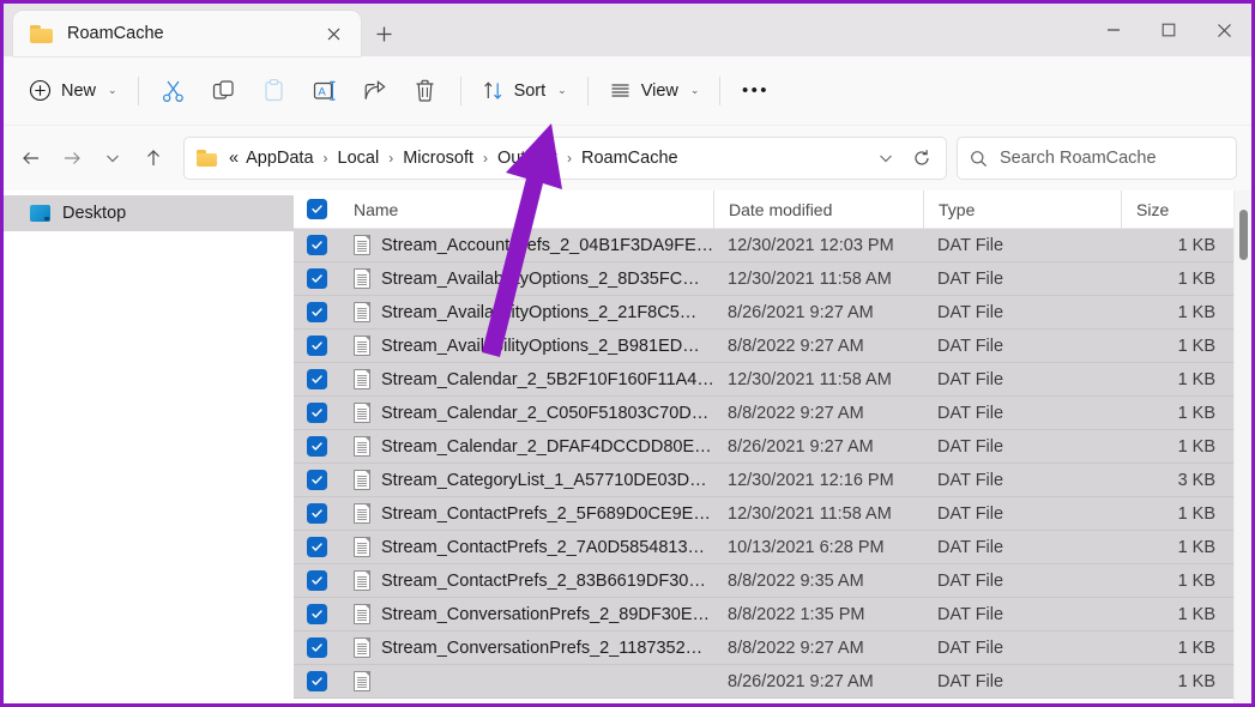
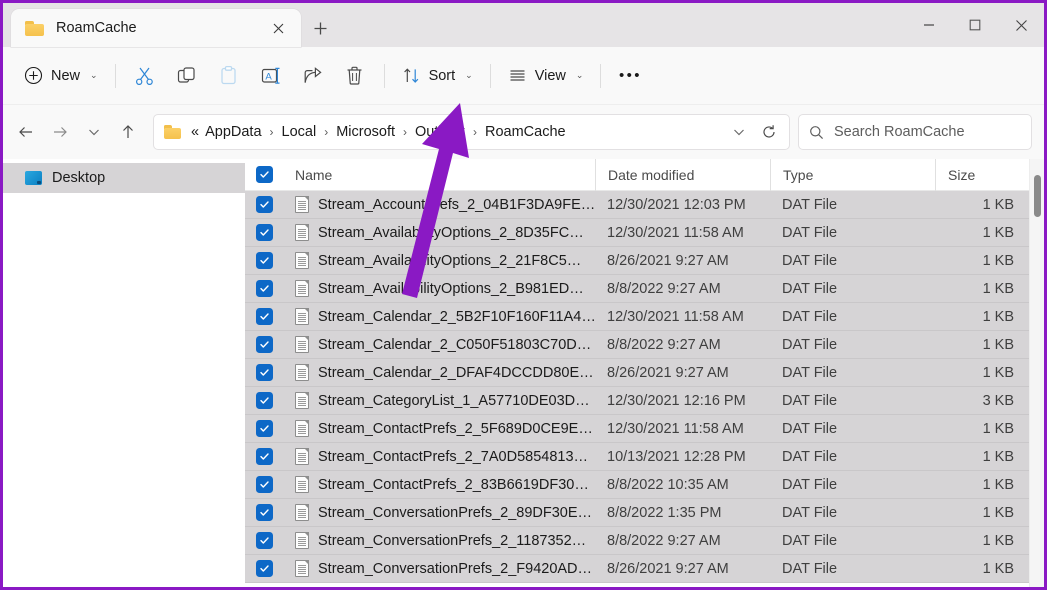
  RoamCache
  New
  ⌄
  A
  Sort
  ⌄
  View
  ⌄
  •••
  «
  AppData
  ›
  Local
  ›
  Microsoft
  ›
  ›
  RoamCache
  Search RoamCache
  Desktop
  Name
  Date modified
  Type
  Size
  Stream_Accountefs_2_04B1F3DA9FE…
  12/30/2021 12:03 PM
  DAT File
  1 KB
  Stream_AvailabyOptions_2_8D35FC…
  12/30/2021 11:58 AM
  DAT File
  1 KB
  Stream_AvailaityOptions_2_21F8C5…
  8/26/2021 9:27 AM
  DAT File
  1 KB
  Stream_AvaililityOptions_2_B981ED…
  8/8/2022 9:27 AM
  DAT File
  1 KB
  Stream_Calendar_2_5B2F10F160F11A4…
  12/30/2021 11:58 AM
  DAT File
  1 KB
  Stream_Calendar_2_C050F51803C70D…
  8/8/2022 9:27 AM
  DAT File
  1 KB
  Stream_Calendar_2_DFAF4DCCDD80E…
  8/26/2021 9:27 AM
  DAT File
  1 KB
  Stream_CategoryList_1_A57710DE03D…
  12/30/2021 12:16 PM
  DAT File
  3 KB
  Stream_ContactPrefs_2_5F689D0CE9E…
  12/30/2021 11:58 AM
  DAT File
  1 KB
  Stream_ContactPrefs_2_7A0D5854813…
- 10/13/2021 6:28 PM
+ 10/13/2021 12:28 PM
  DAT File
  1 KB
  Stream_ContactPrefs_2_83B6619DF30…
- 8/8/2022 9:35 AM
+ 8/8/2022 10:35 AM
  DAT File
  1 KB
  Stream_ConversationPrefs_2_89DF30E…
  8/8/2022 1:35 PM
  DAT File
  1 KB
  Stream_ConversationPrefs_2_1187352…
  8/8/2022 9:27 AM
  DAT File
  1 KB
+ Stream_ConversationPrefs_2_F9420AD…
  8/26/2021 9:27 AM
  DAT File
  1 KB
